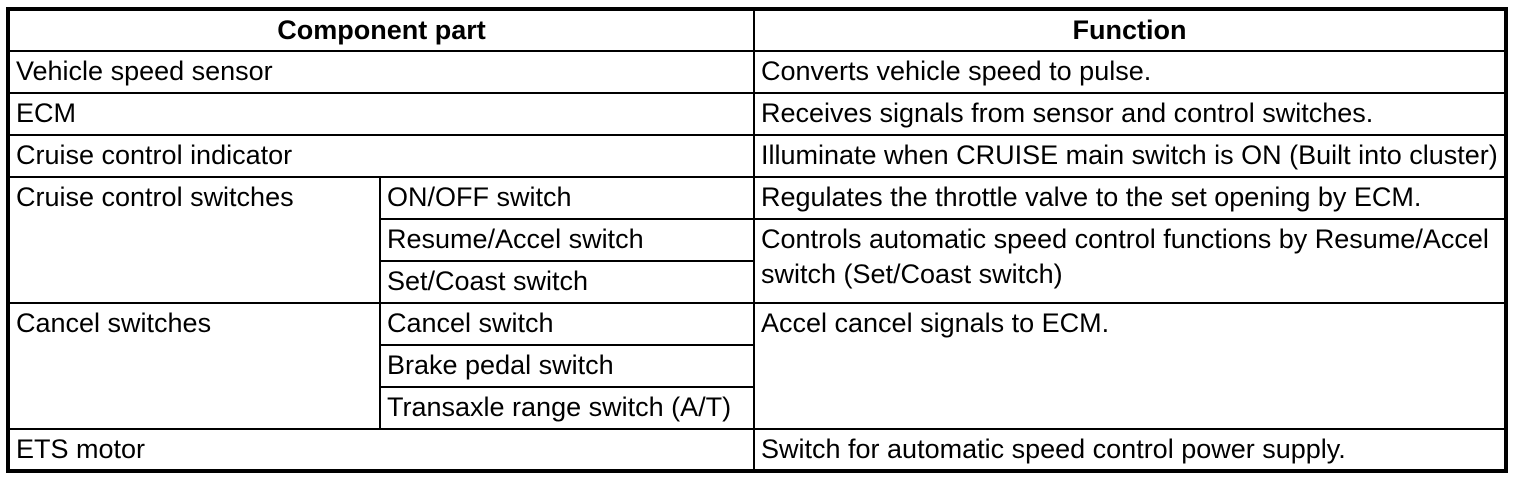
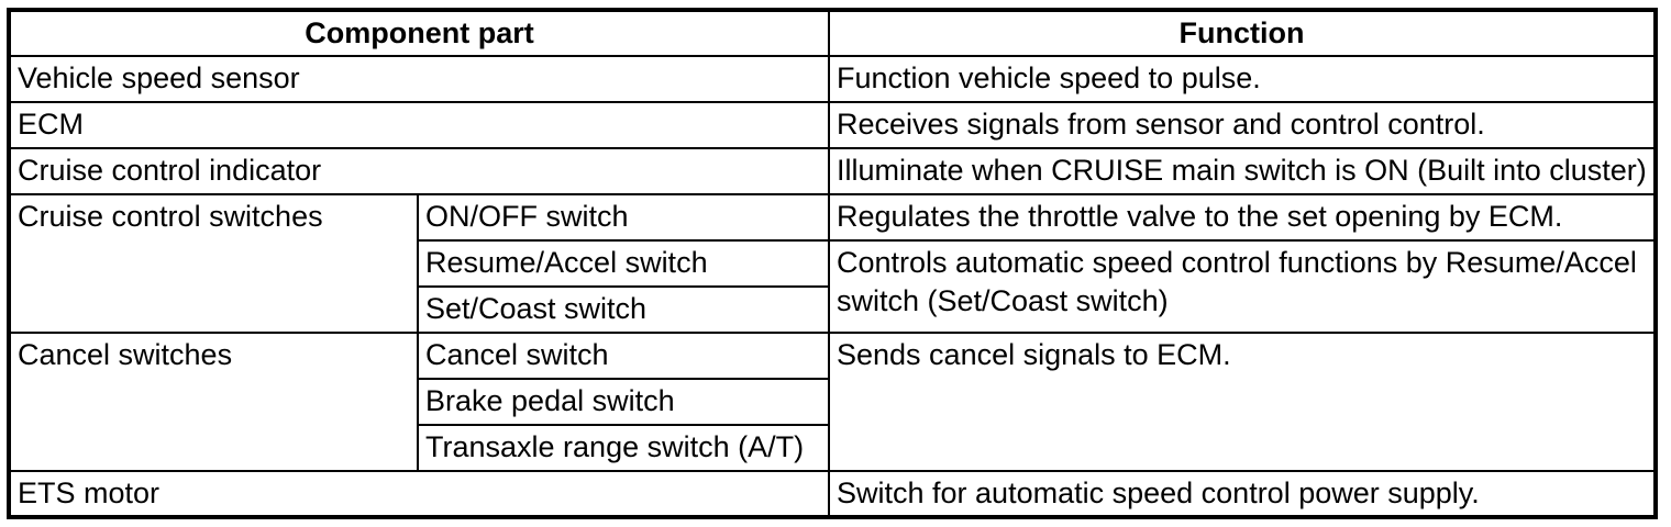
  Component part	Function
- Vehicle speed sensor	Converts vehicle speed to pulse.
+ Vehicle speed sensor	Function vehicle speed to pulse.
- ECM	Receives signals from sensor and control switches.
+ ECM	Receives signals from sensor and control control.
  Cruise control indicator	Illuminate when CRUISE main switch is ON (Built into cluster)
  Cruise control switches	ON/OFF switch	Regulates the throttle valve to the set opening by ECM.
  Resume/Accel switch	Controls automatic speed control functions by Resume/Accel switch (Set/Coast switch)
  Set/Coast switch
- Cancel switches	Cancel switch	Accel cancel signals to ECM.
+ Cancel switches	Cancel switch	Sends cancel signals to ECM.
  Brake pedal switch
  Transaxle range switch (A/T)
  ETS motor	Switch for automatic speed control power supply.
